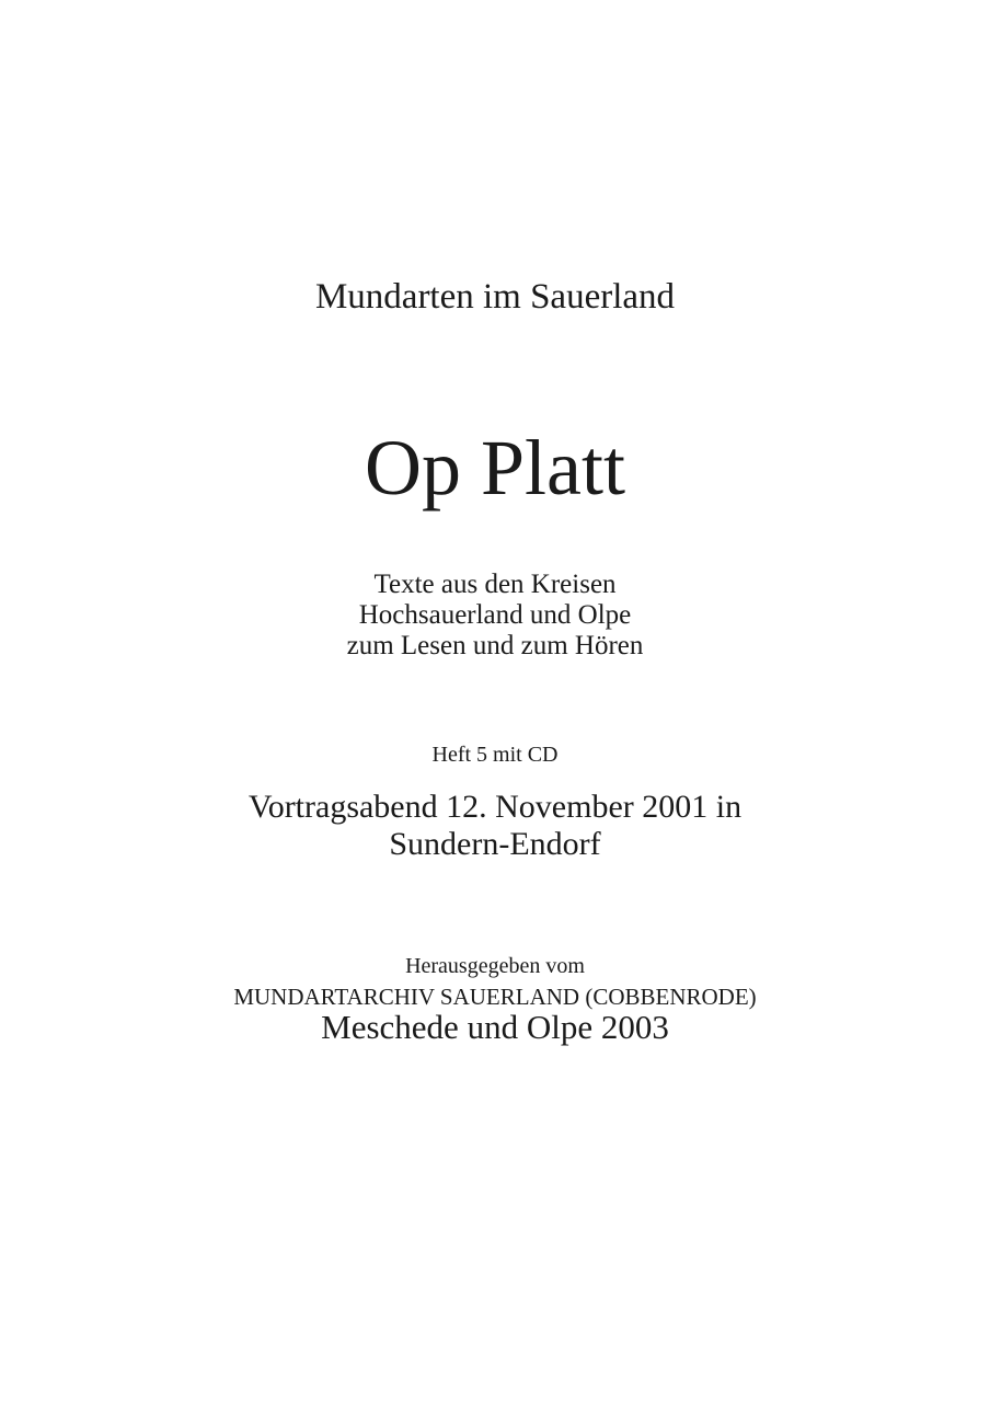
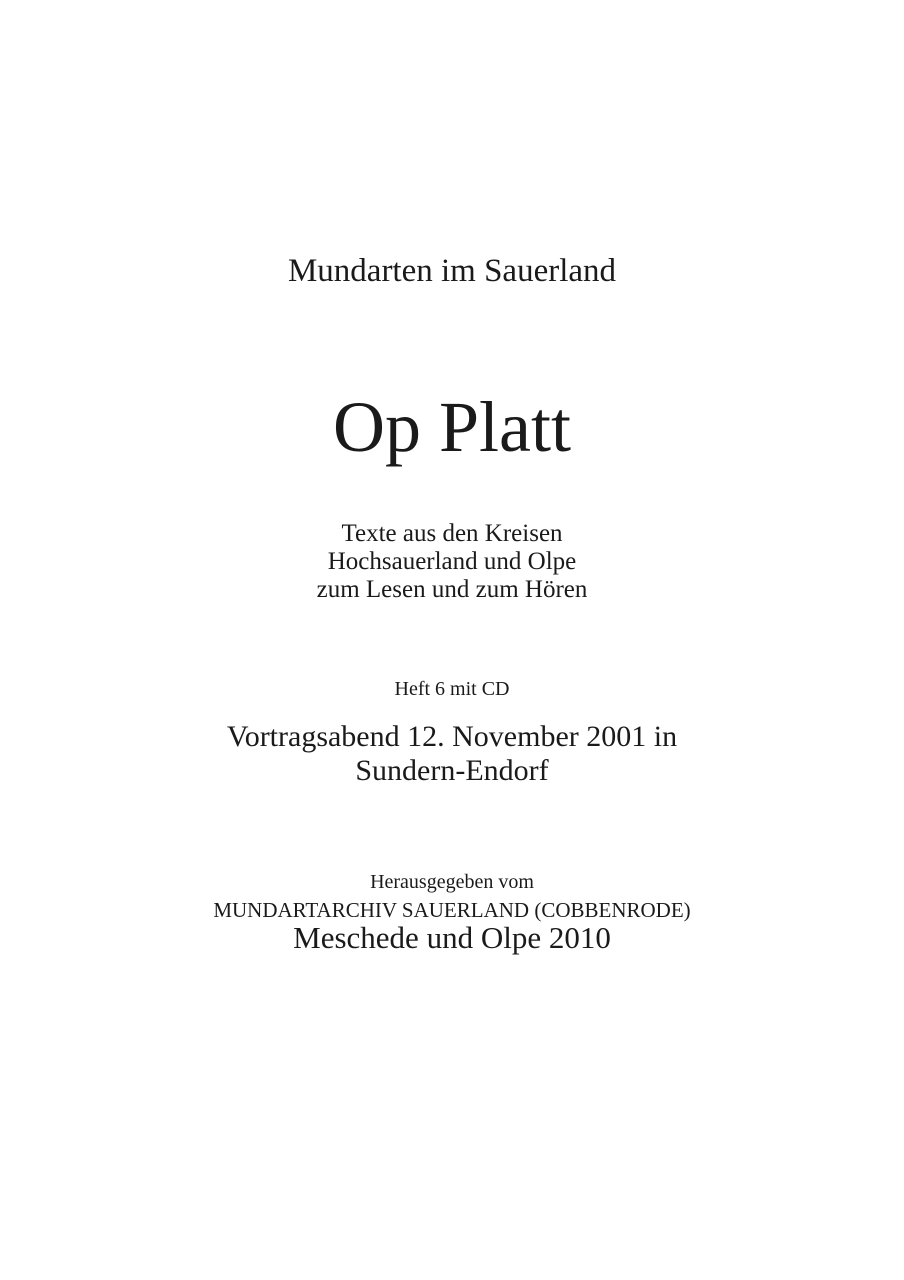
  Mundarten im Sauerland
  Op Platt
  Texte aus den Kreisen
  Hochsauerland und Olpe
  zum Lesen und zum Hören
- Heft 5 mit CD
+ Heft 6 mit CD
  Vortragsabend 12. November 2001 in
  Sundern-Endorf
  Herausgegeben vom
  MUNDARTARCHIV SAUERLAND (COBBENRODE)
- Meschede und Olpe 2003
+ Meschede und Olpe 2010
